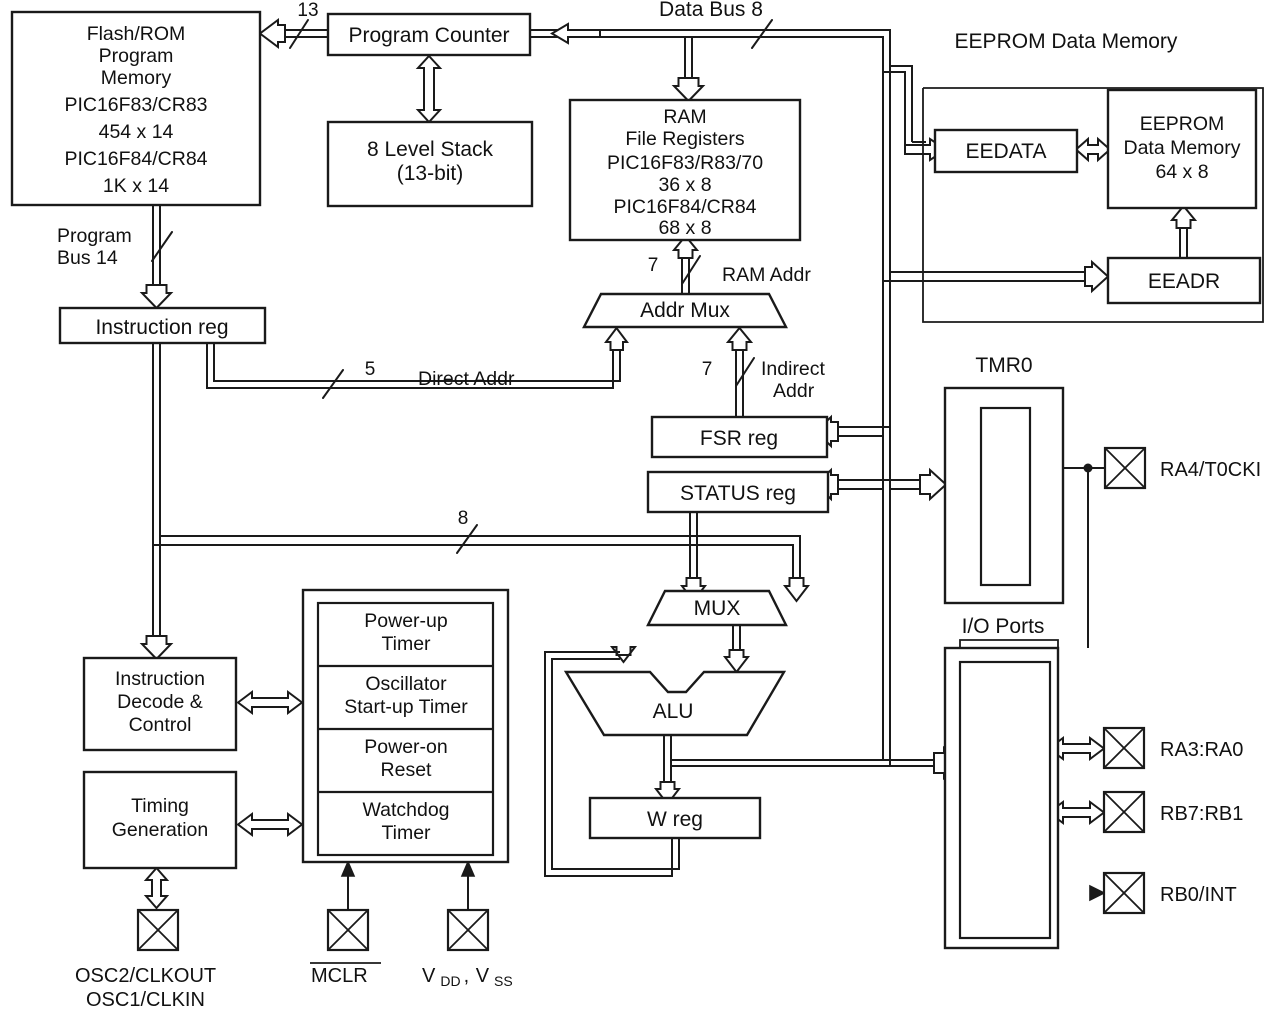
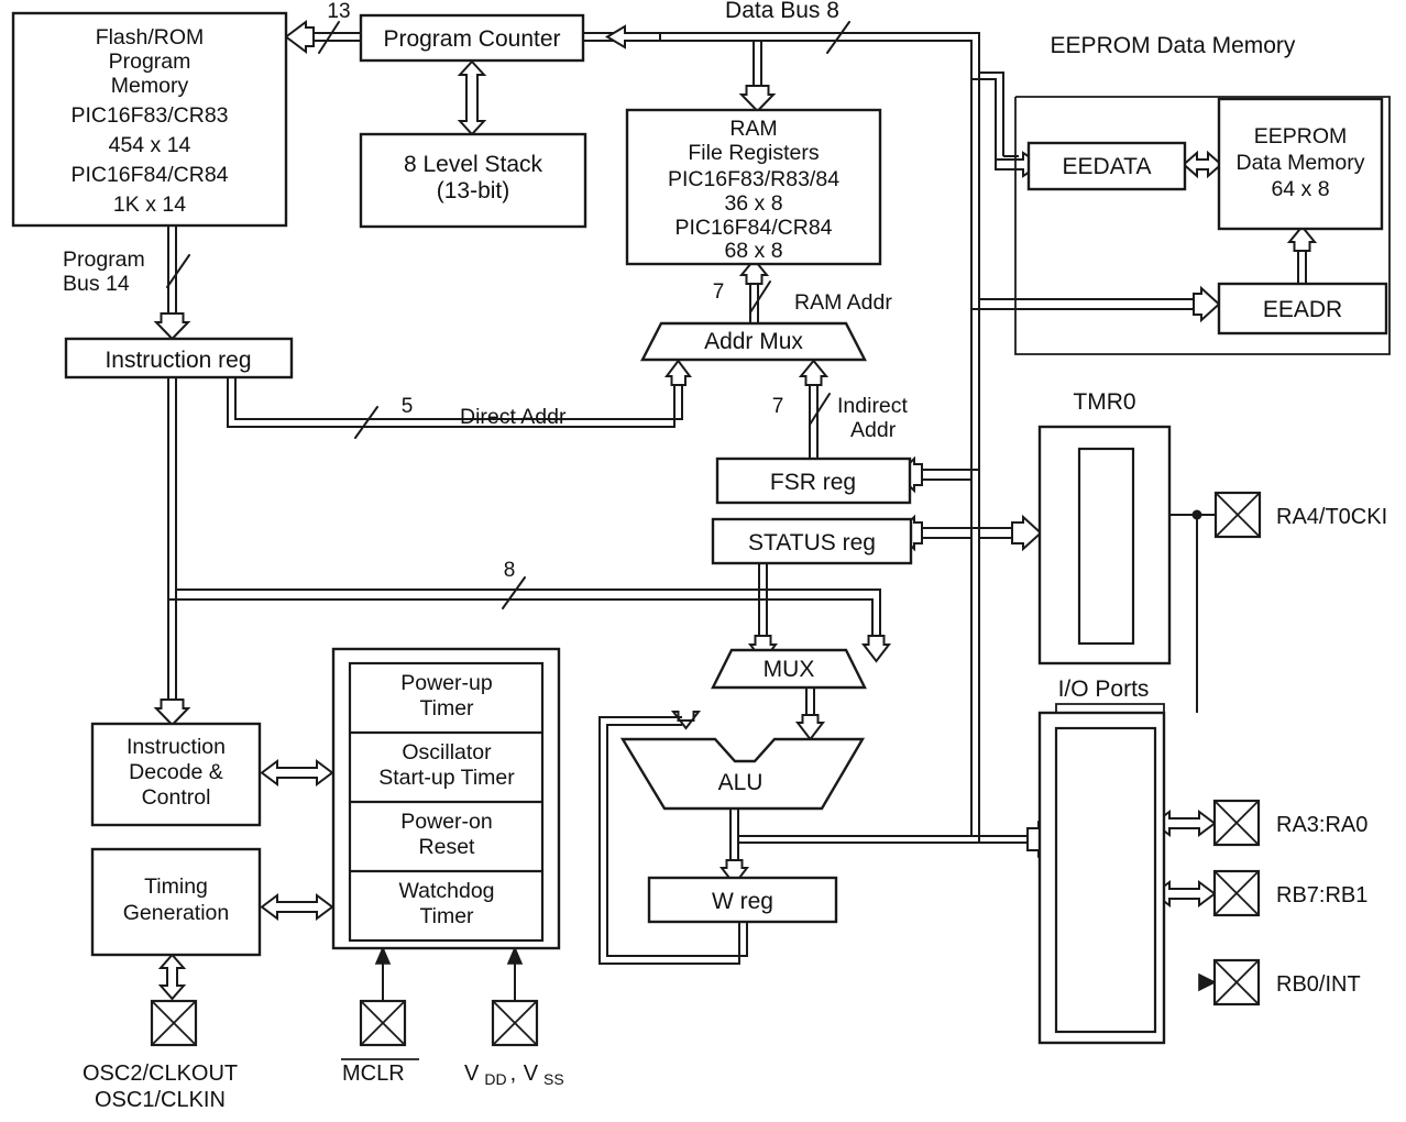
  Flash/ROM
  Program
  Memory
  PIC16F83/CR83
  454 x 14
  PIC16F84/CR84
  1K x 14
  Program Counter
  8 Level Stack
  (13-bit)
  RAM
  File Registers
- PIC16F83/R83/70
+ PIC16F83/R83/84
  36 x 8
  PIC16F84/CR84
  68 x 8
  EEPROM Data Memory
  EEDATA
  EEPROM
  Data Memory
  64 x 8
  EEADR
  Instruction reg
  Addr Mux
  FSR reg
  STATUS reg
  MUX
  ALU
  W reg
  Instruction
  Decode &
  Control
  Timing
  Generation
  Power-up
  Timer
  Oscillator
  Start-up Timer
  Power-on
  Reset
  Watchdog
  Timer
  TMR0
  I/O Ports
  13
  Data Bus 8
  Program
  Bus 14
  7
  RAM Addr
  5
  Direct Addr
  7
  Indirect
  Addr
  8
  OSC2/CLKOUT
  OSC1/CLKIN
  MCLR
  V DD , V SS
  RA4/T0CKI
  RA3:RA0
  RB7:RB1
  RB0/INT
